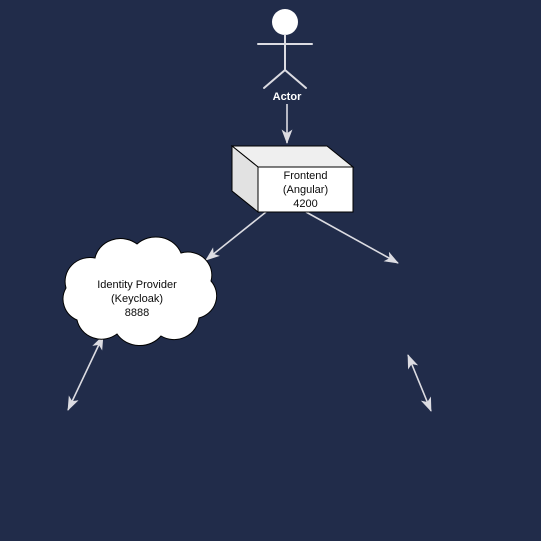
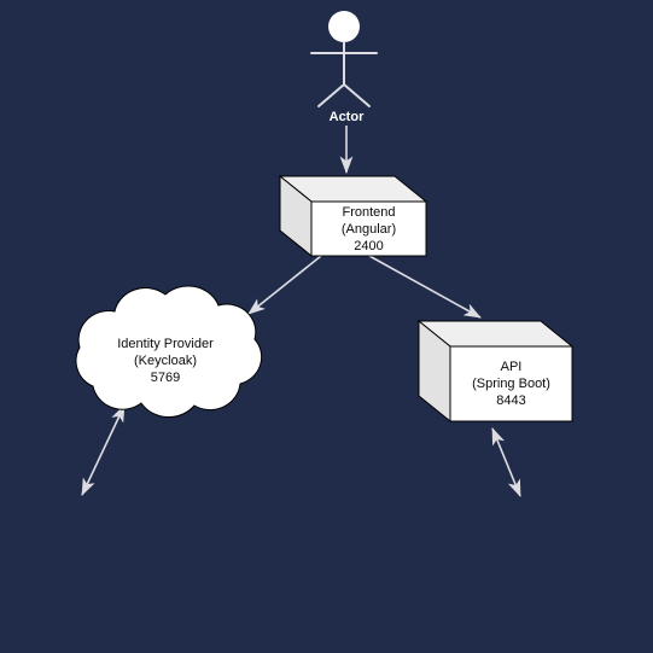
  Actor
  Frontend
  (Angular)
- 4200
+ 2400
  Identity Provider
  (Keycloak)
- 8888
+ 5769
+ API
+ (Spring Boot)
+ 8443
